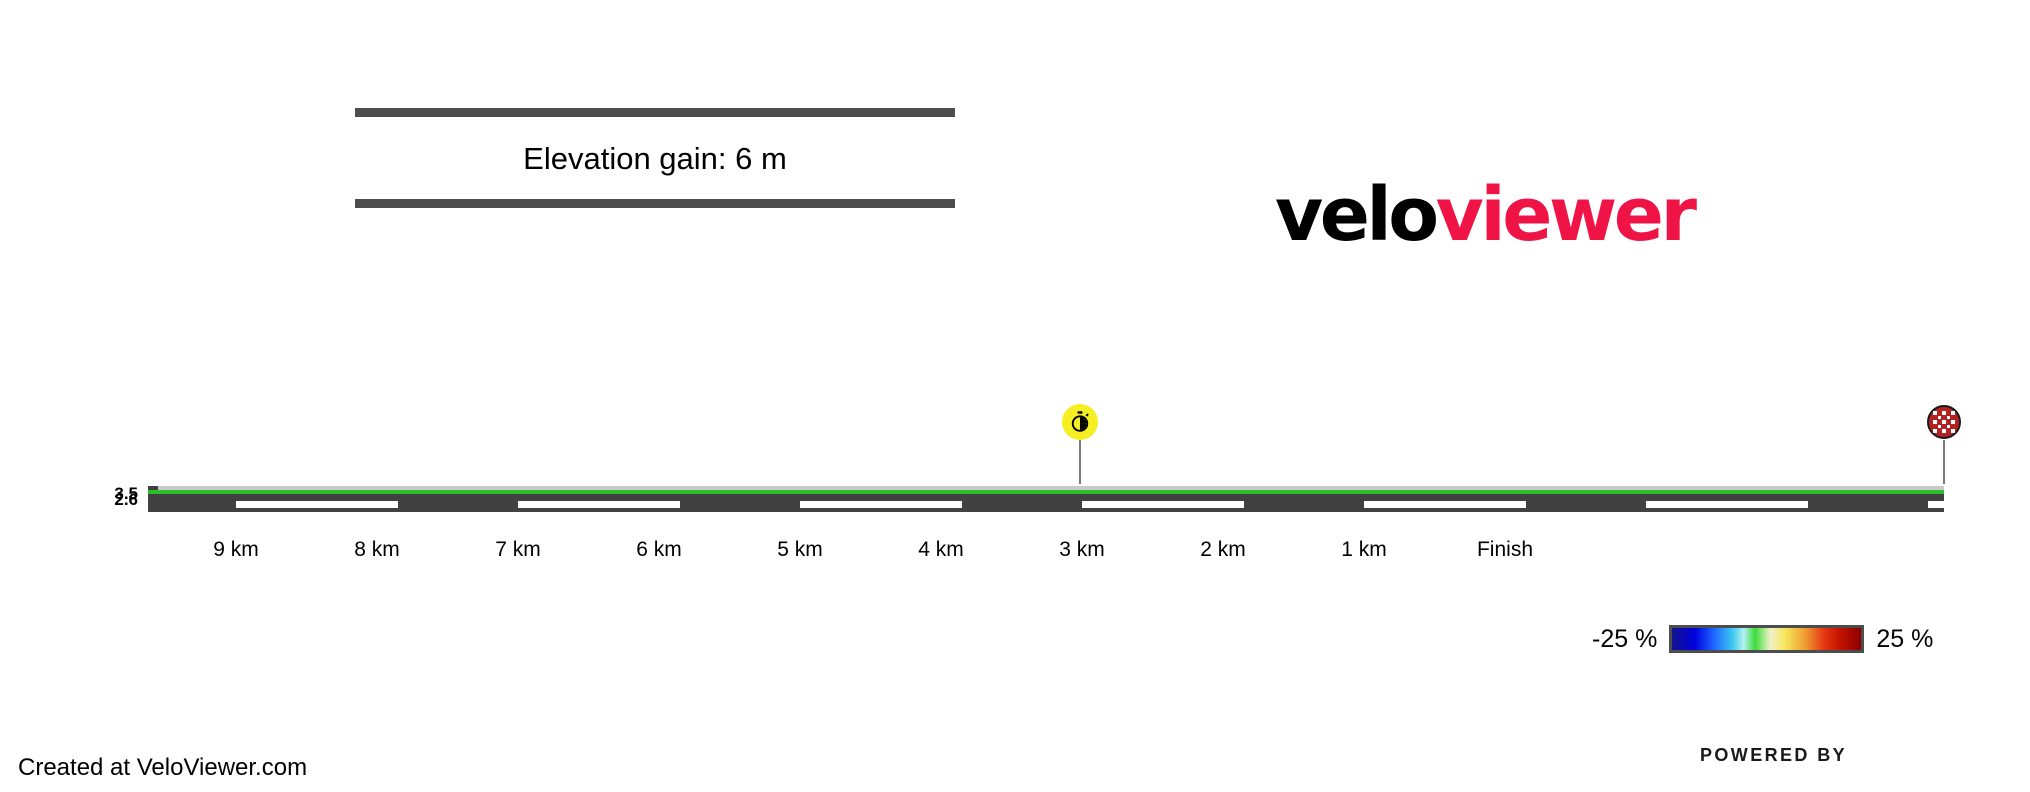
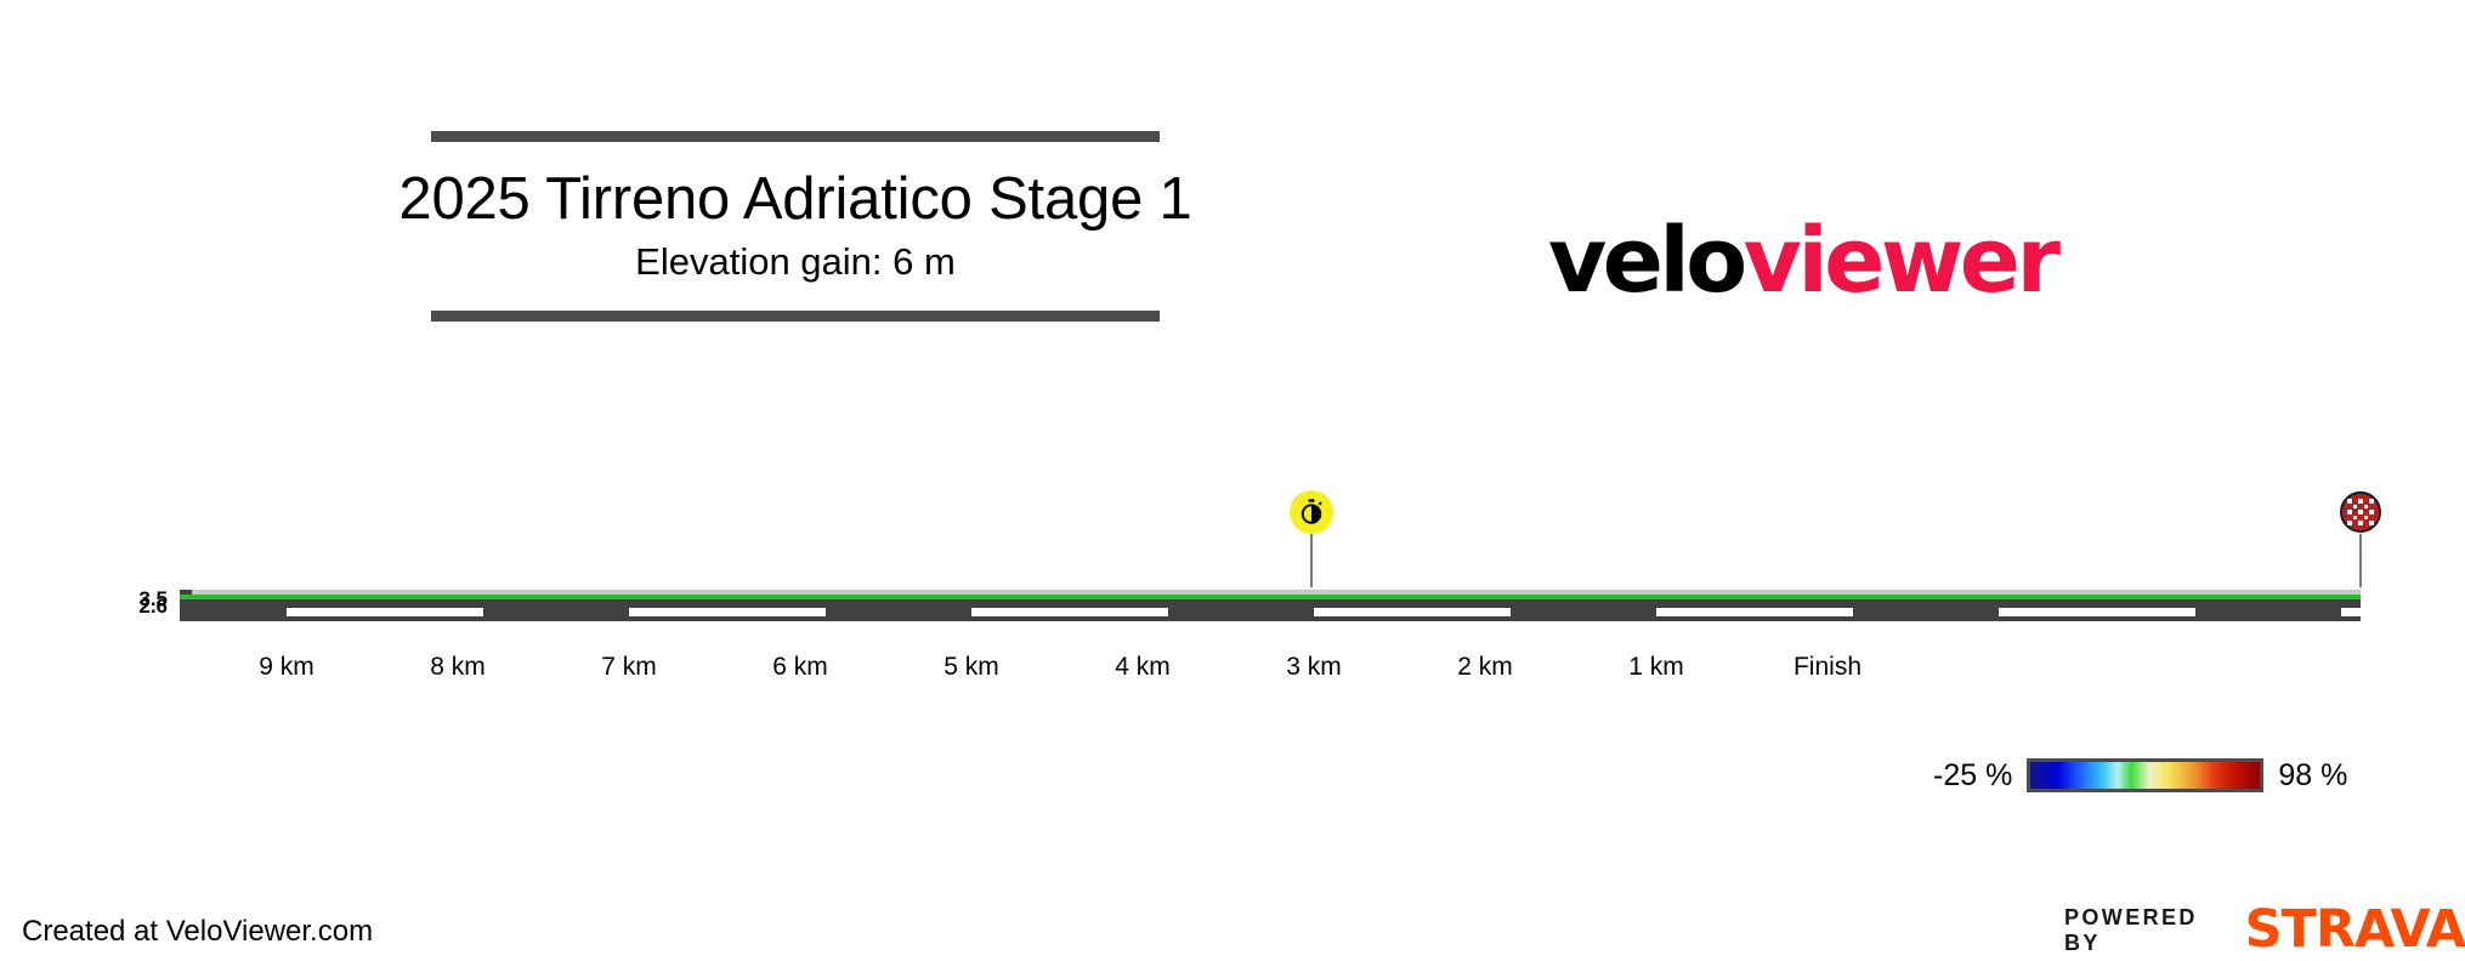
+ 2025 Tirreno Adriatico Stage 1
  Elevation gain: 6 m
  veloviewer
  3.5
  2.6
  9 km
  8 km
  7 km
  6 km
  5 km
  4 km
  3 km
  2 km
  1 km
  Finish
  -25 %
- 25 %
+ 98 %
  Created at VeloViewer.com
  POWERED BY
+ STRAVA
